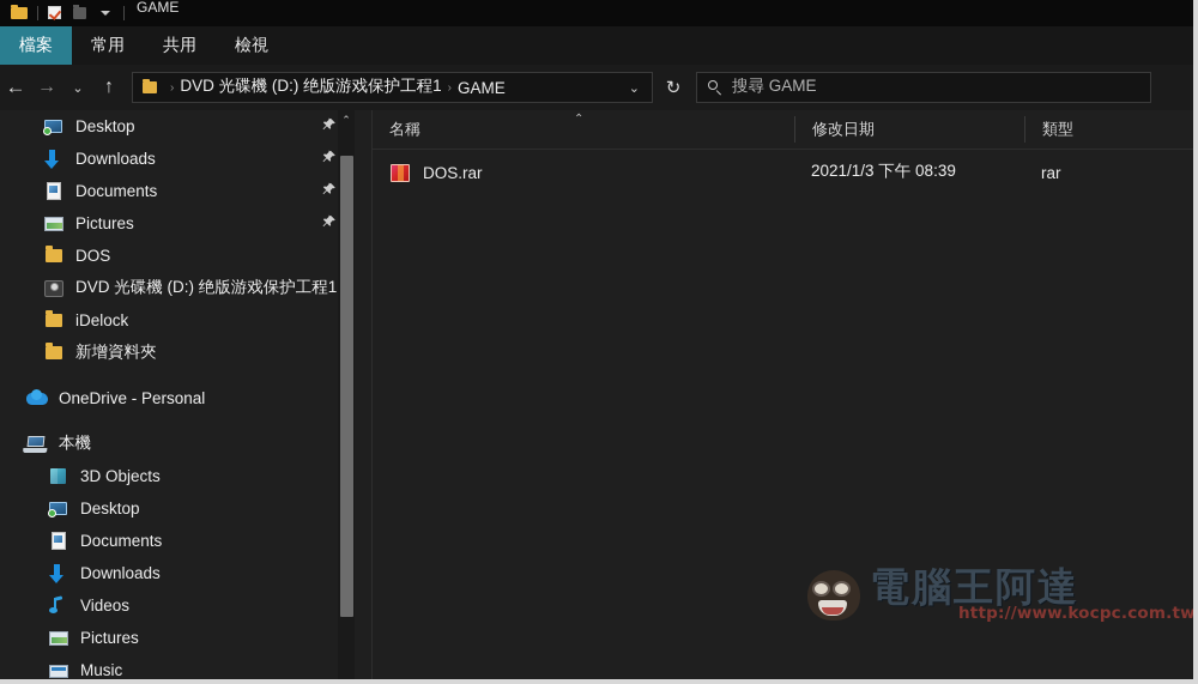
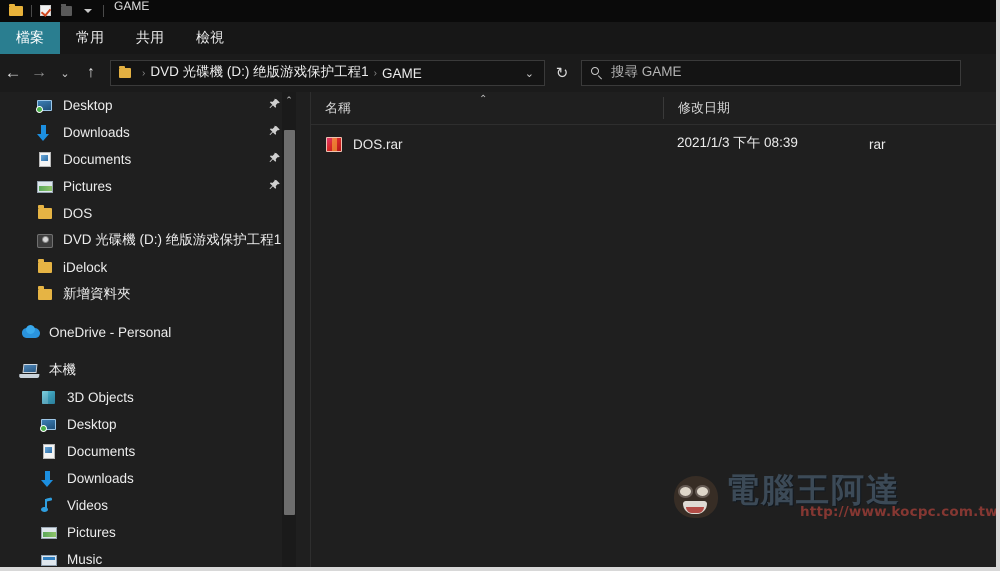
  GAME
  檔案
  常用
  共用
  檢視
  ←
  →
  ⌄
  ↑
  ›
  DVD 光碟機 (D:) 绝版游戏保护工程1
  ›
  GAME
  ⌄
  ↻
  搜尋 GAME
  Desktop
  Downloads
  Documents
  Pictures
  DOS
  DVD 光碟機 (D:) 绝版游戏保护工程1
  iDelock
  新增資料夾
  OneDrive - Personal
  本機
  3D Objects
  Desktop
  Documents
  Downloads
  Videos
  Pictures
  Music
  ⌃
  名稱
  ⌃
  修改日期
- 類型
  DOS.rar
  2021/1/3 下午 08:39
  rar
  電腦王阿達
  http://www.kocpc.com.tw
